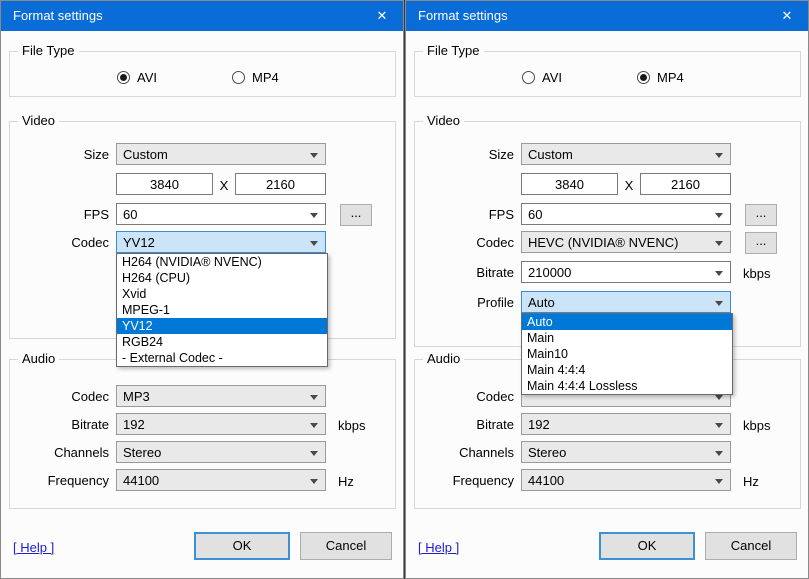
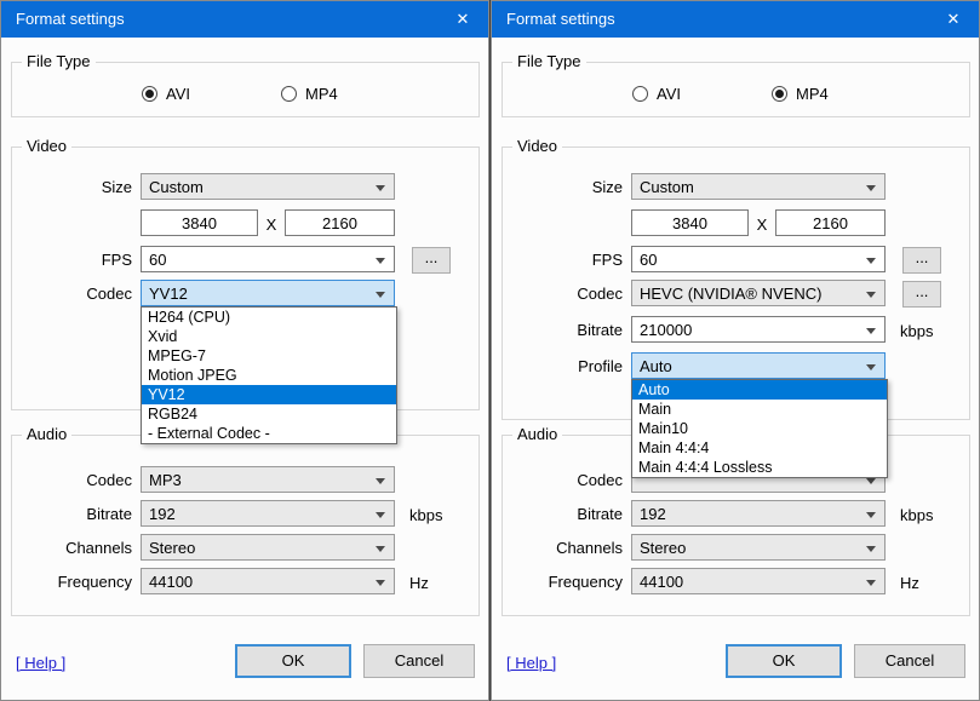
  Format settings
  ✕
  File Type
  AVI
  MP4
  Video
  Size
  Custom
  3840
  X
  2160
  FPS
  60
  ...
  Codec
  YV12
- H264 (NVIDIA® NVENC)
  H264 (CPU)
  Xvid
- MPEG-1
+ MPEG-7
+ Motion JPEG
  YV12
  RGB24
  - External Codec -
  Audio
  Codec
  MP3
  Bitrate
  192
  kbps
  Channels
  Stereo
  Frequency
  44100
  Hz
  [ Help ]
  OK
  Cancel
  Format settings
  ✕
  File Type
  AVI
  MP4
  Video
  Size
  Custom
  3840
  X
  2160
  FPS
  60
  ...
  Codec
  HEVC (NVIDIA® NVENC)
  ...
  Bitrate
  210000
  kbps
  Profile
  Auto
  Auto
  Main
  Main10
  Main 4:4:4
  Main 4:4:4 Lossless
  Audio
  Codec
  Bitrate
  192
  kbps
  Channels
  Stereo
  Frequency
  44100
  Hz
  [ Help ]
  OK
  Cancel
